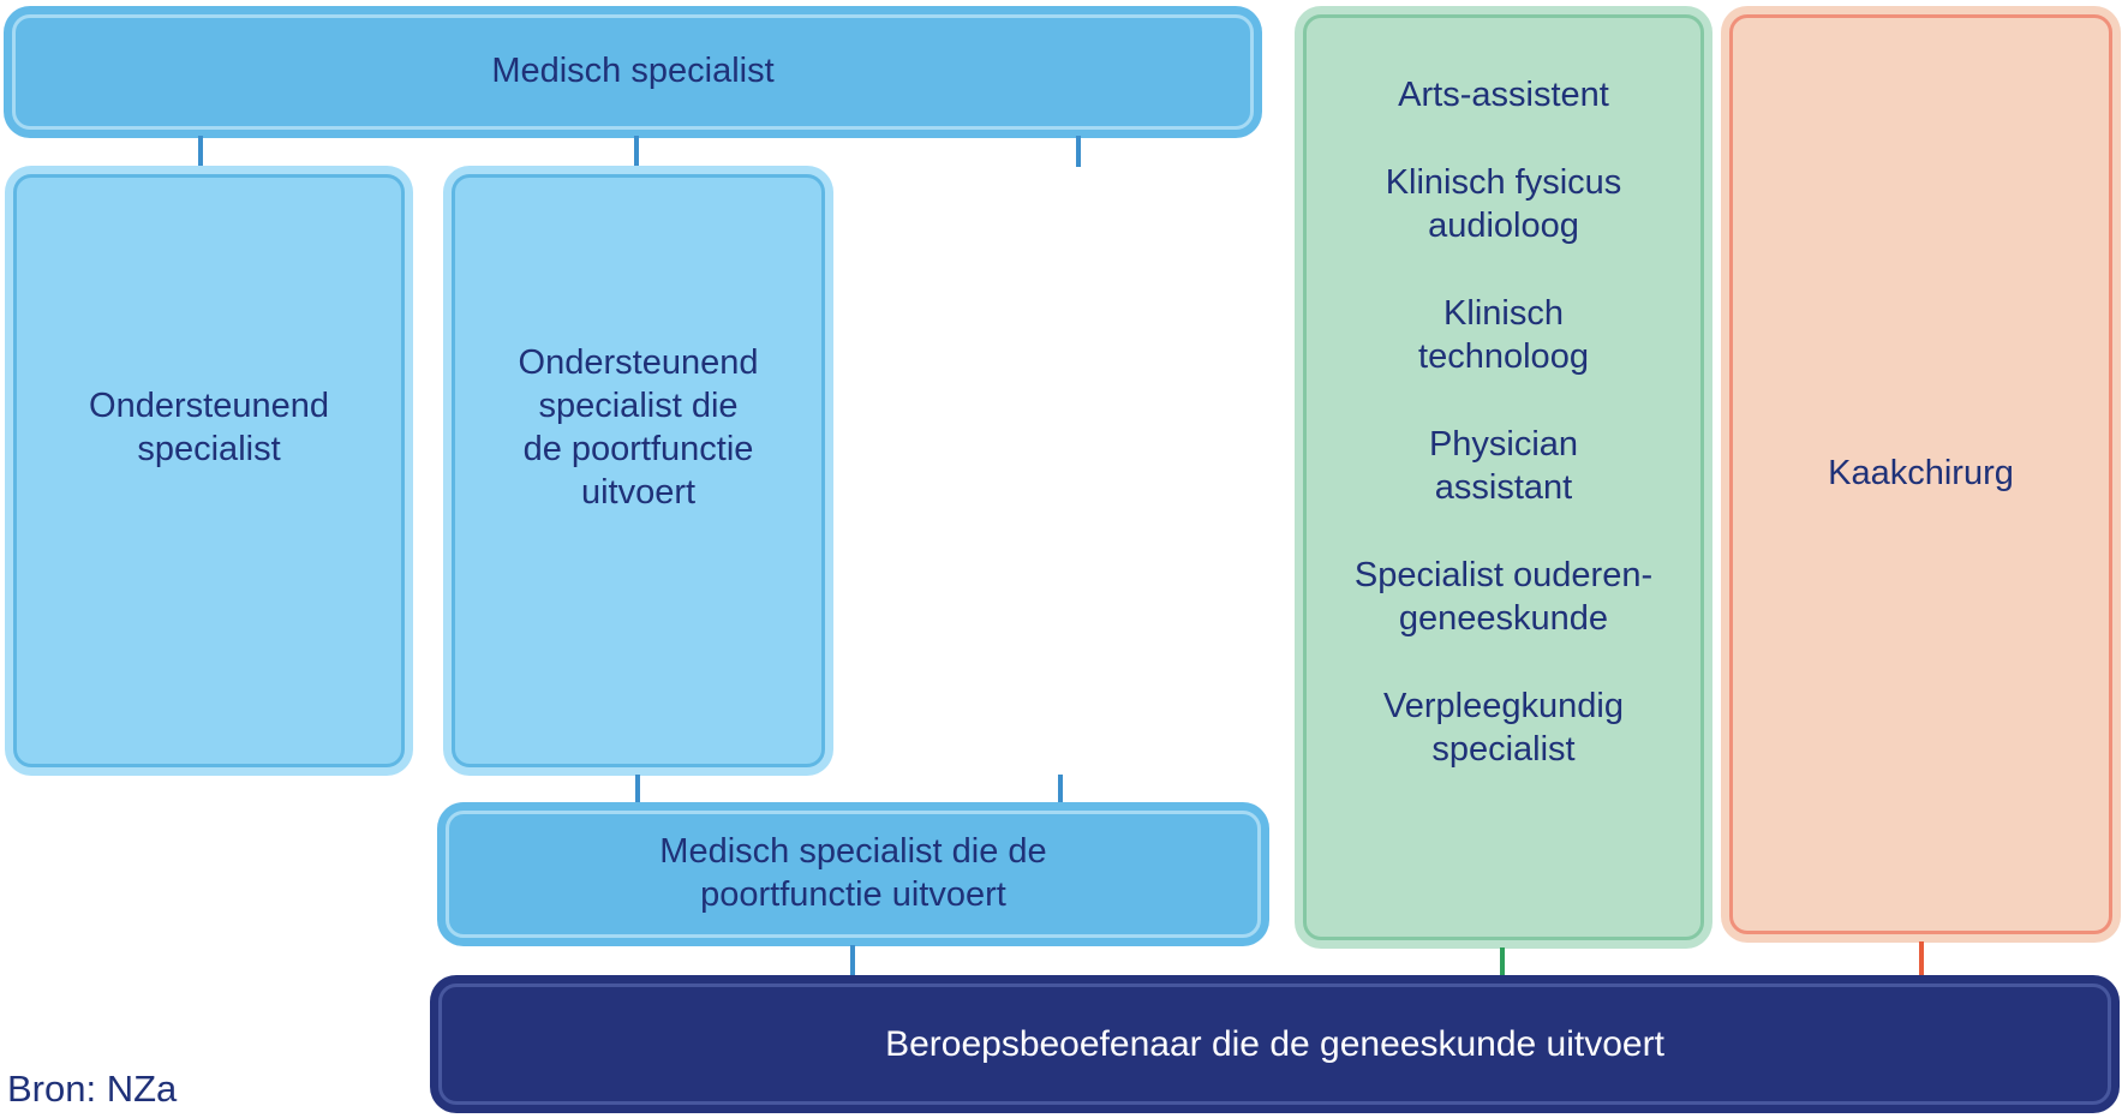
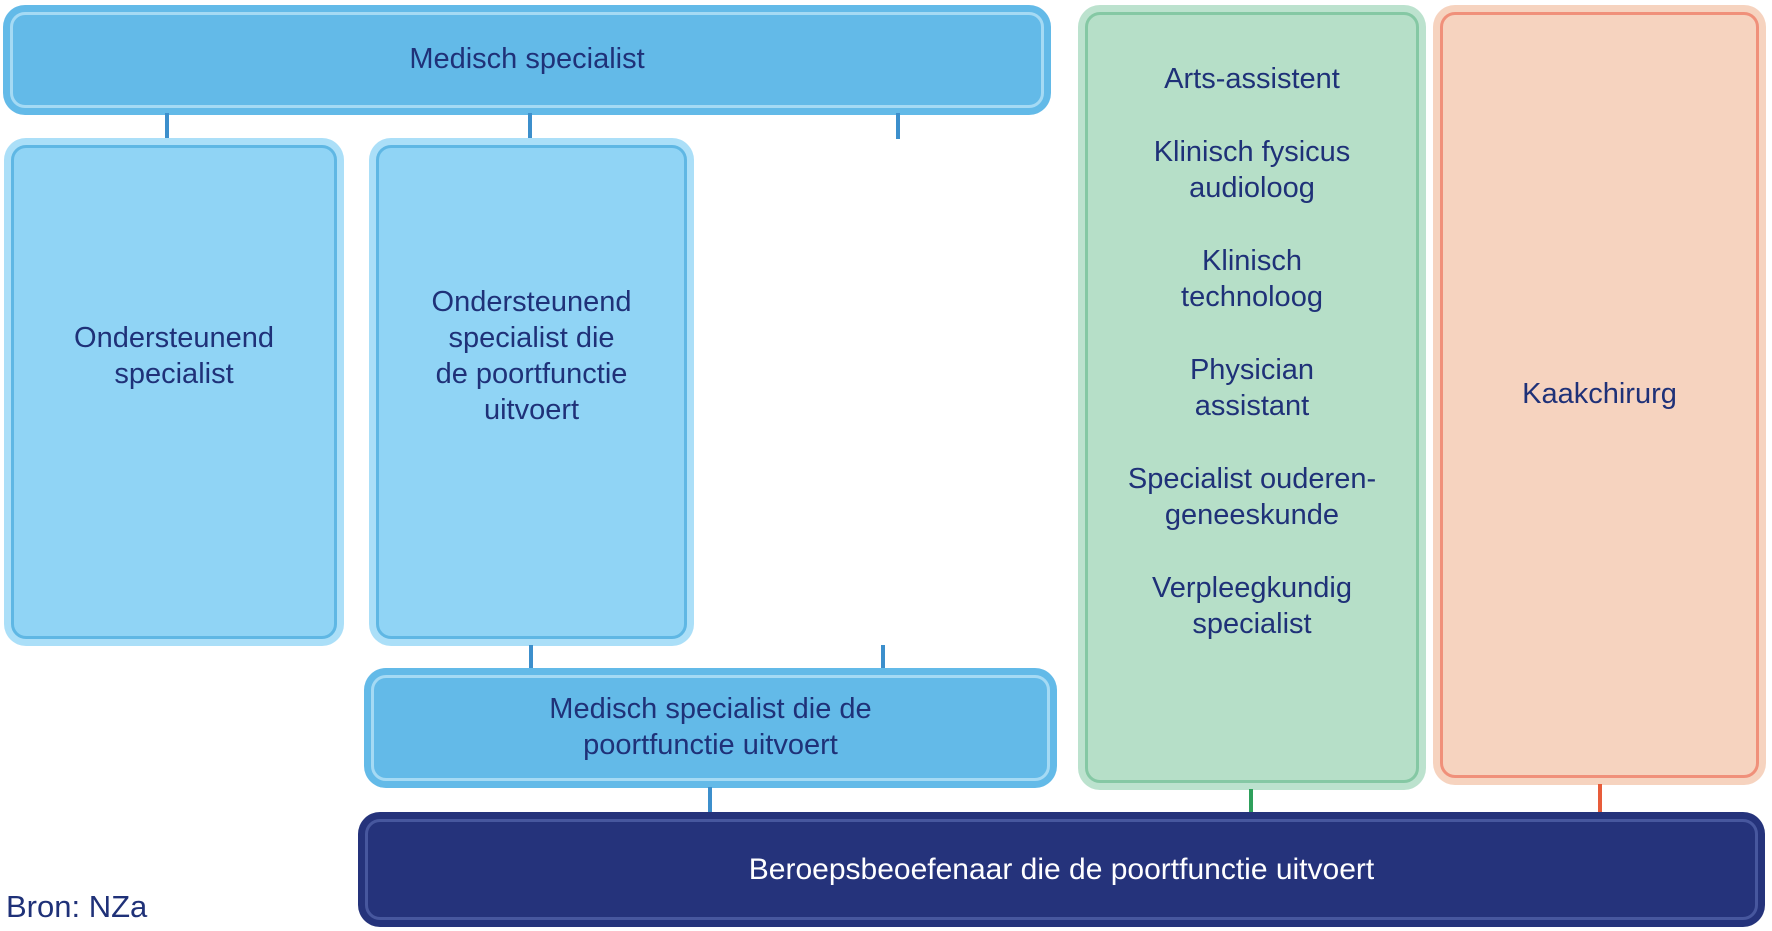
  Medisch specialist
  Ondersteunend
  specialist
  Ondersteunend
  specialist die
  de poortfunctie
  uitvoert
  Medisch specialist die de
  poortfunctie uitvoert
  Arts-assistent
  Klinisch fysicus
  audioloog
  Klinisch
  technoloog
  Physician
  assistant
  Specialist ouderen-
  geneeskunde
  Verpleegkundig
  specialist
  Kaakchirurg
- Beroepsbeoefenaar die de geneeskunde uitvoert
+ Beroepsbeoefenaar die de poortfunctie uitvoert
  Bron: NZa
